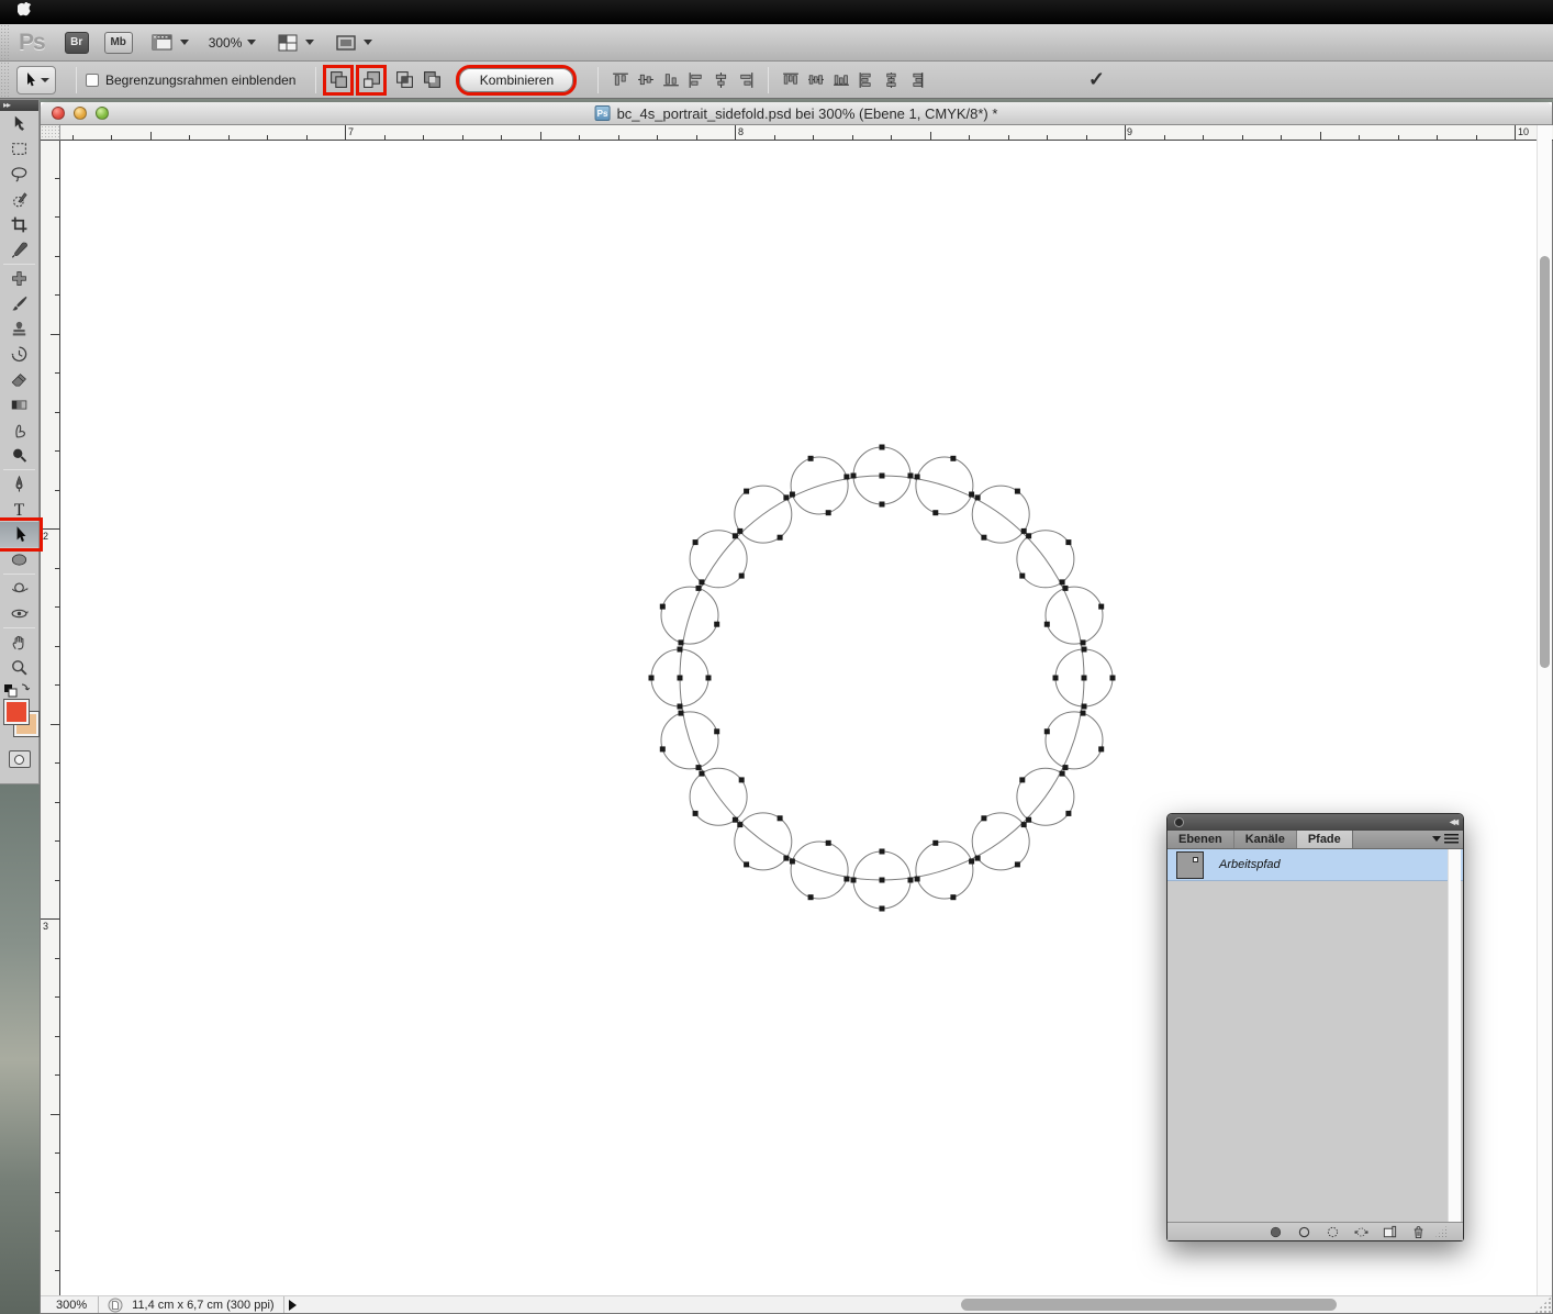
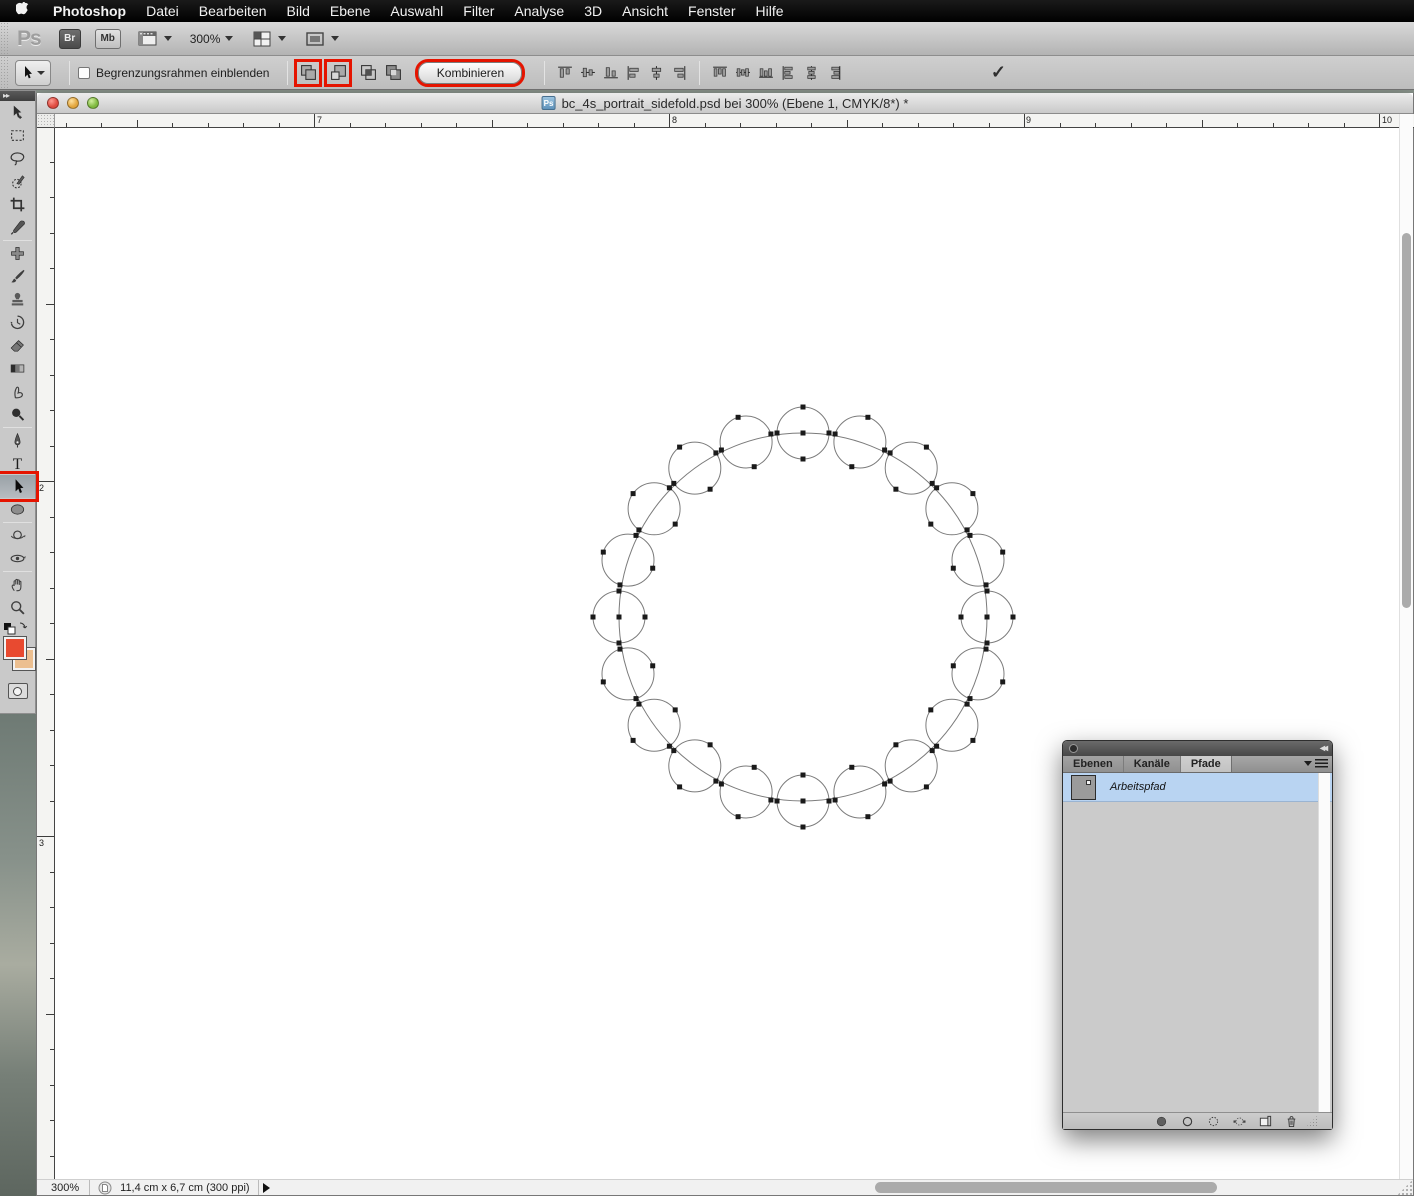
+ Photoshop
+ Datei
+ Bearbeiten
+ Bild
+ Ebene
+ Auswahl
+ Filter
+ Analyse
+ 3D
+ Ansicht
+ Fenster
+ Hilfe
  Ps
  Br
  Mb
  300%
  Begrenzungsrahmen einblenden
  Kombinieren
  ✓
  Ps
  bc_4s_portrait_sidefold.psd bei 300% (Ebene 1, CMYK/8*) *
  7
  8
  9
  10
  2
  3
  300%
  11,4 cm x 6,7 cm (300 ppi)
  ▸▸
  T
  ◂◂
  Ebenen
  Kanäle
  Pfade
  Arbeitspfad
